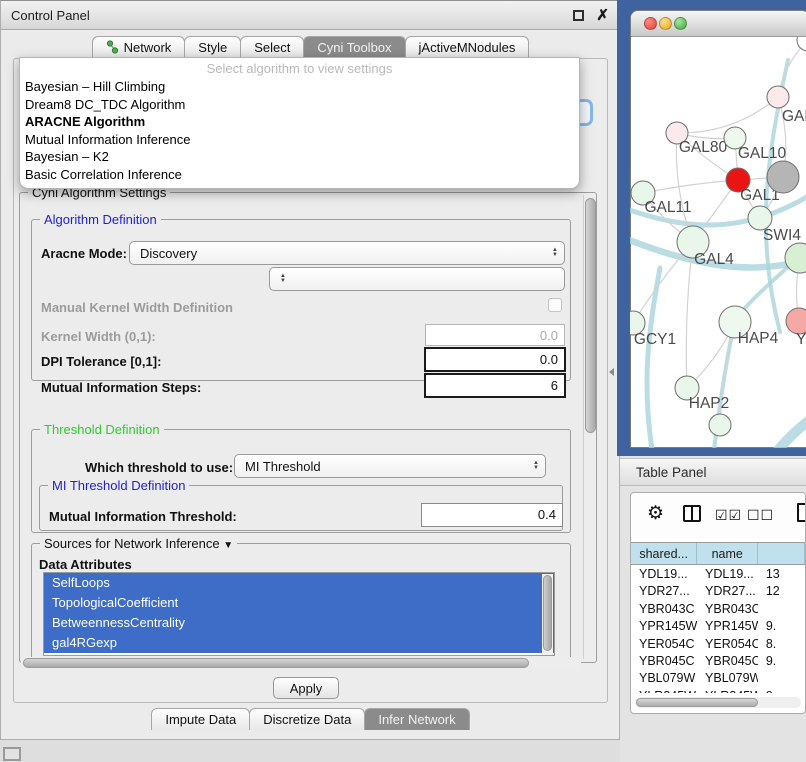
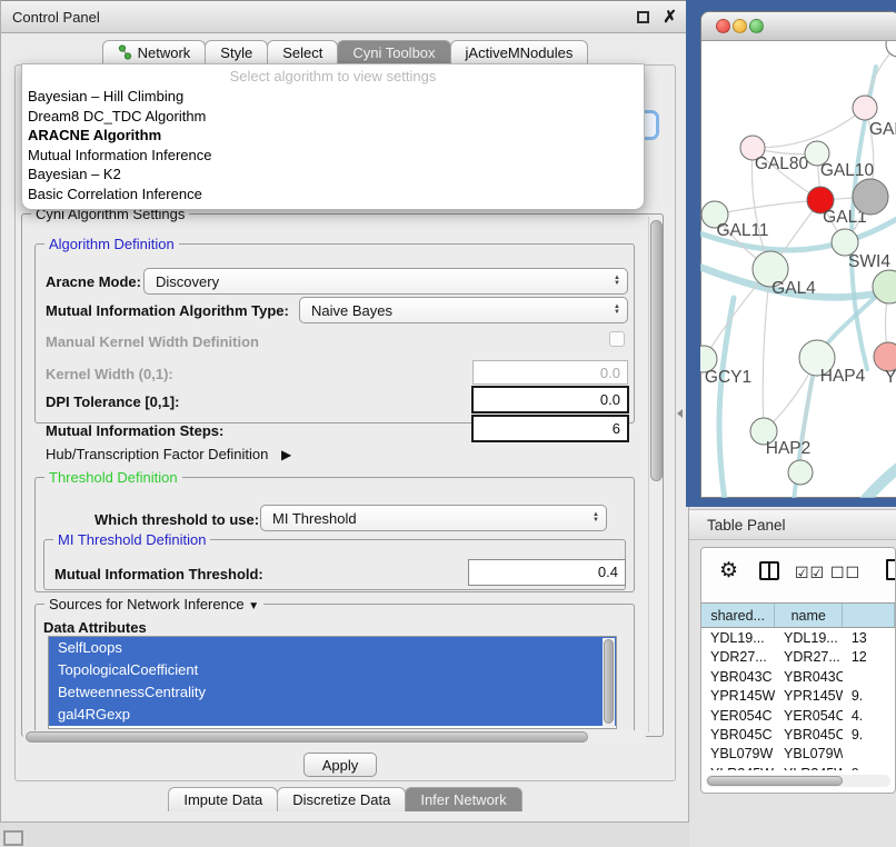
  Control Panel
  ✗
  Network
  Style
  Select
  Cyni Toolbox
  jActiveMNodules
  Cyni Algorithm Settings
  Algorithm Definition
  Aracne Mode:
  Discovery
+ Mutual Information Algorithm Type:
+ Naive Bayes
  Manual Kernel Width Definition
  Kernel Width (0,1):
  0.0
  DPI Tolerance [0,1]:
  0.0
  Mutual Information Steps:
  6
+ Hub/Transcription Factor Definition ▶
  Threshold Definition
  Which threshold to use:
  MI Threshold
  MI Threshold Definition
  Mutual Information Threshold:
  0.4
  Sources for Network Inference ▼
  Data Attributes
  SelfLoops
  TopologicalCoefficient
  BetweennessCentrality
  gal4RGexp
  Apply
  Impute Data
  Discretize Data
  Infer Network
  Select algorithm to view settings
  Bayesian – Hill Climbing
  Dream8 DC_TDC Algorithm
  ARACNE Algorithm
  Mutual Information Inference
  Bayesian – K2
  Basic Correlation Inference
  GAL80
  GAL10
  GAL1
  GAL11
  SWI4
  GAL4
  GCY1
  HAP4
  Y
  HAP2
  Table Panel
  ⚙
  ☑☑
  ☐☐
  shared...
  name
  YDL19...
  YDL19...
  13
  YDR27...
  YDR27...
  12
  YBR043C
  YBR043C
  YPR145W
  YPR145W
  9.
  YER054C
  YER054C
- 8.
+ 4.
  YBR045C
  YBR045C
  9.
  YBL079W
  YBL079W
